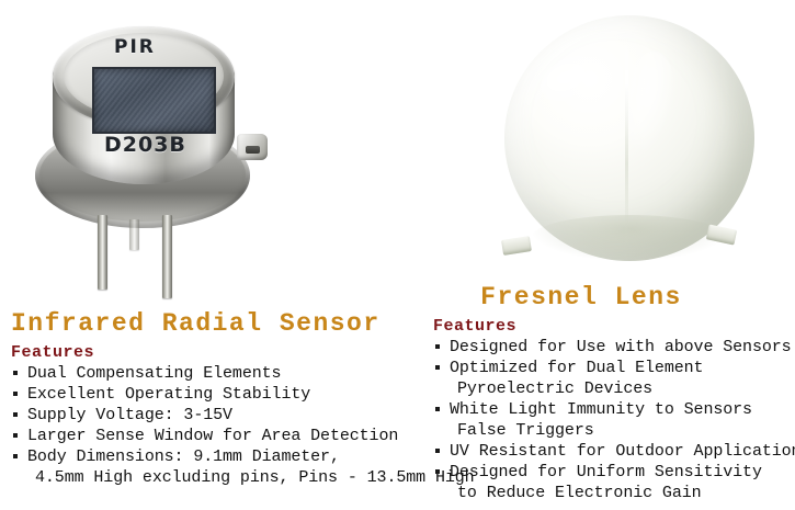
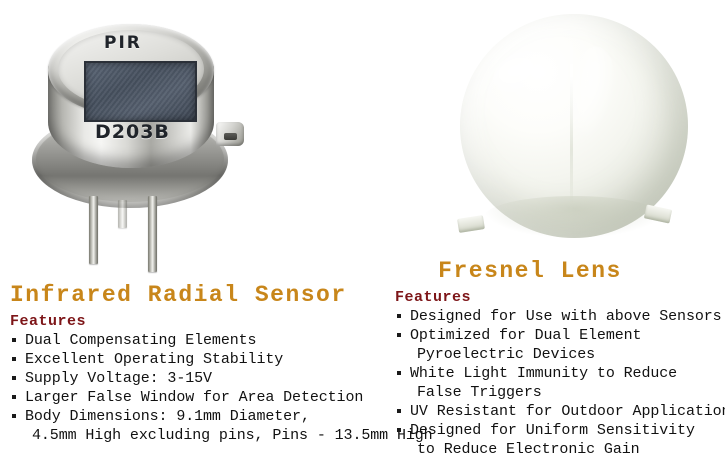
  PIR
  D203B
  Infrared Radial Sensor
  Features
  Dual Compensating Elements
  Excellent Operating Stability
  Supply Voltage: 3-15V
- Larger Sense Window for Area Detection
+ Larger False Window for Area Detection
  Body Dimensions: 9.1mm Diameter,
  4.5mm High excluding pins, Pins - 13.5mm
  Fresnel Lens
  Features
  Designed for Use with above Sensors
  Optimized for Dual Element
  Pyroelectric Devices
- White Light Immunity to Sensors
+ White Light Immunity to Reduce
  False Triggers
  UV Resistant for Outdoor Applicatio
  Designed for Uniform Sensitivity
  to Reduce Electronic Gain
